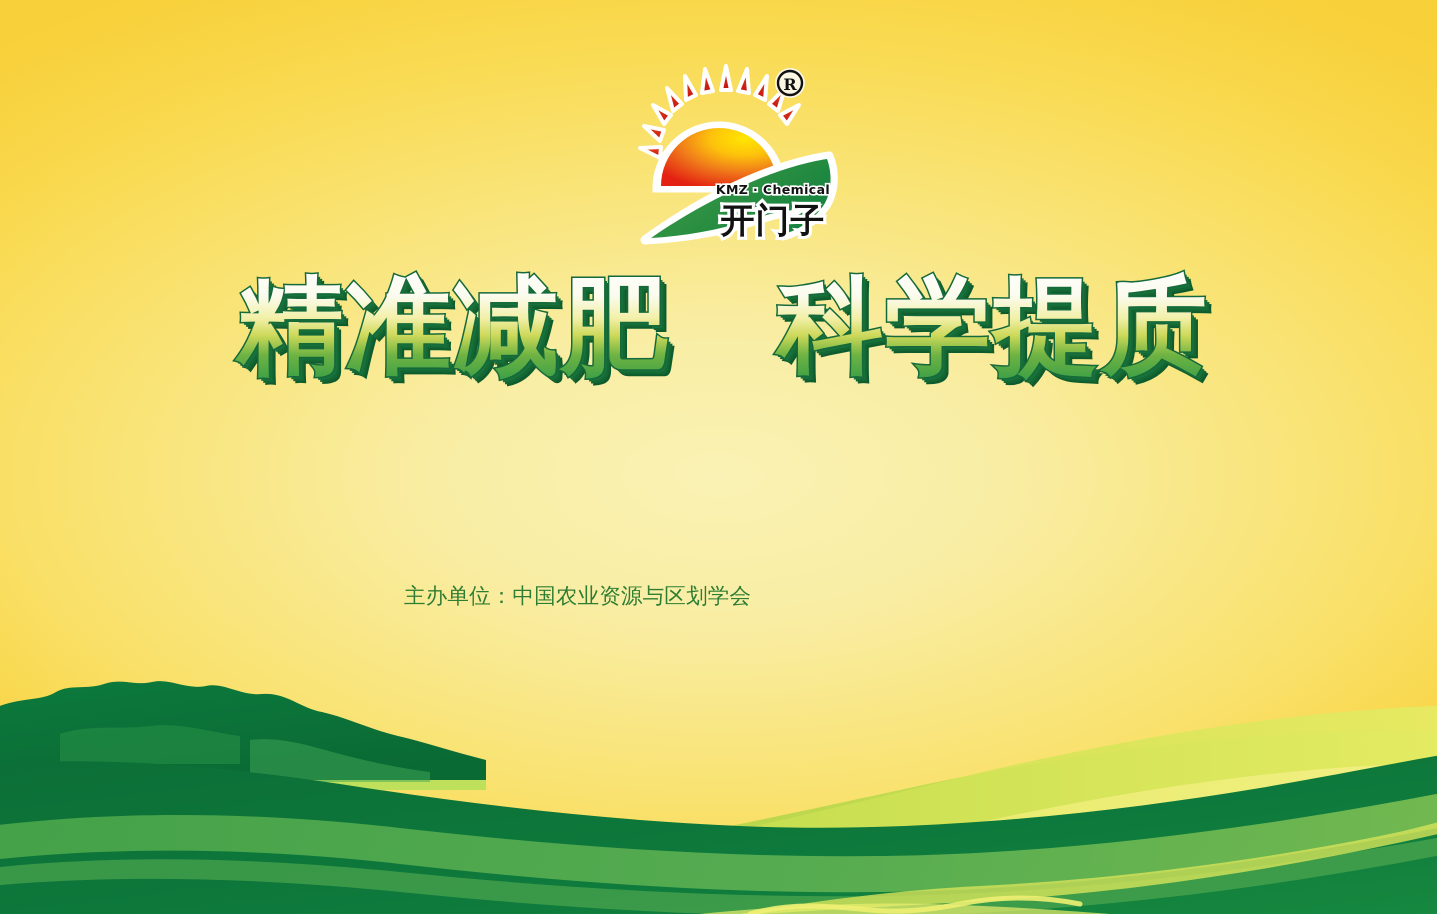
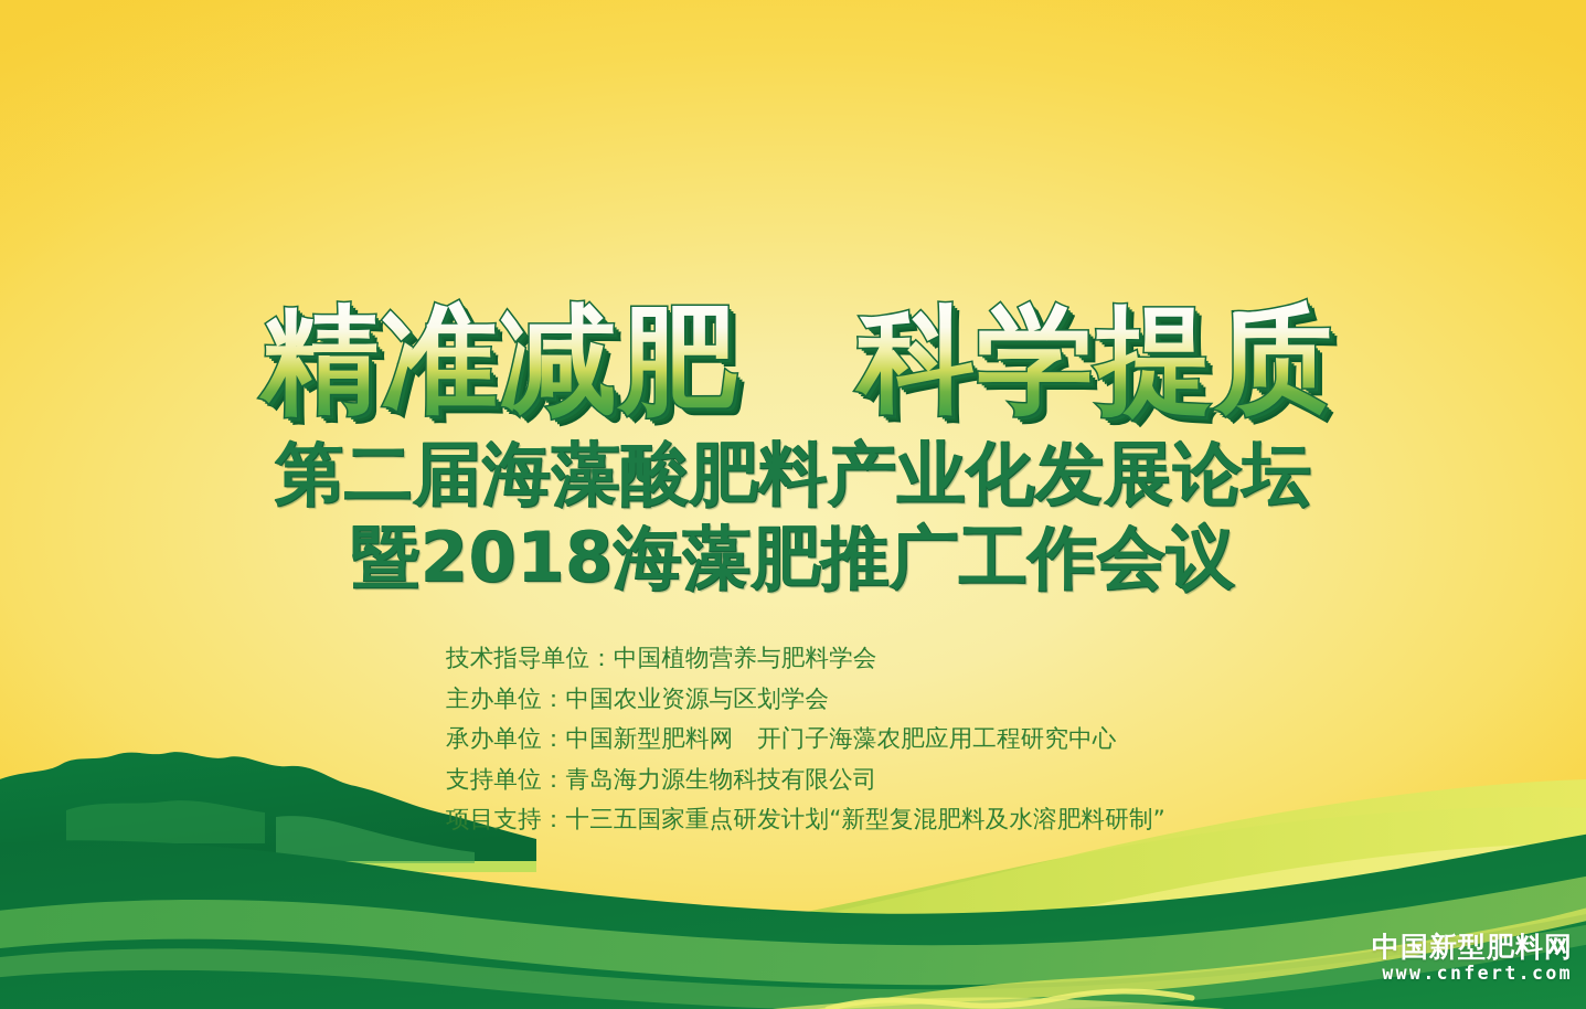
- R
- KMZ · Chemical
- 开门子
  精准减肥 科学提质
+ 第二届海藻酸肥料产业化发展论坛
+ 暨2018海藻肥推广工作会议
+ 技术指导单位：中国植物营养与肥料学会
  主办单位：中国农业资源与区划学会
+ 承办单位：中国新型肥料网 开门子海藻农肥应用工程研究中心
+ 支持单位：青岛海力源生物科技有限公司
+ 项目支持：十三五国家重点研发计划“新型复混肥料及水溶肥料研制”
+ 中国新型肥料网
+ www.cnfert.com
